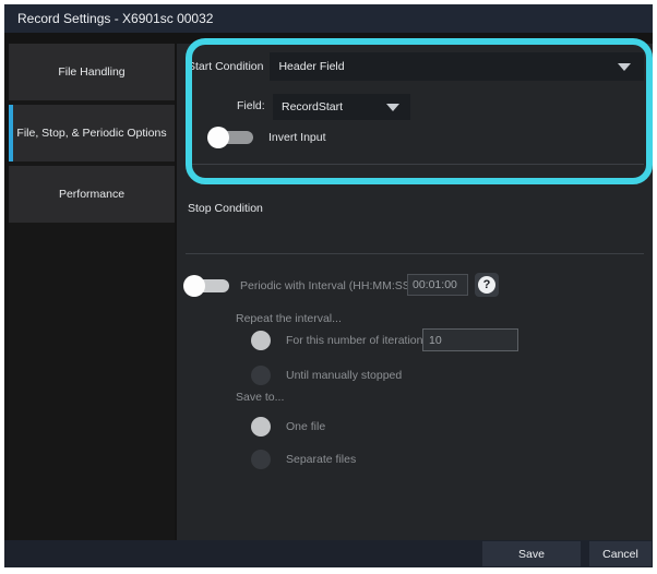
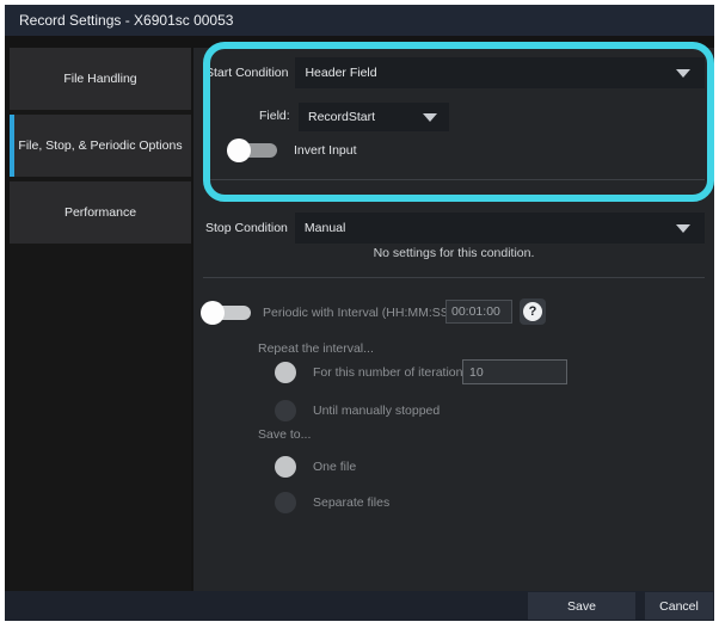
- Record Settings - X6901sc 00032
+ Record Settings - X6901sc 00053
  File Handling
  File, Stop, & Periodic Options
  Performance
  Start Condition
  Header Field
  Field:
  RecordStart
  Invert Input
  Stop Condition
+ Manual
+ No settings for this condition.
  Periodic with Interval (HH:MM:S
  00:01:00
  ?
  Repeat the interval...
  For this number of iteration
  10
  Until manually stopped
  Save to...
  One file
  Separate files
  Save
  Cancel
